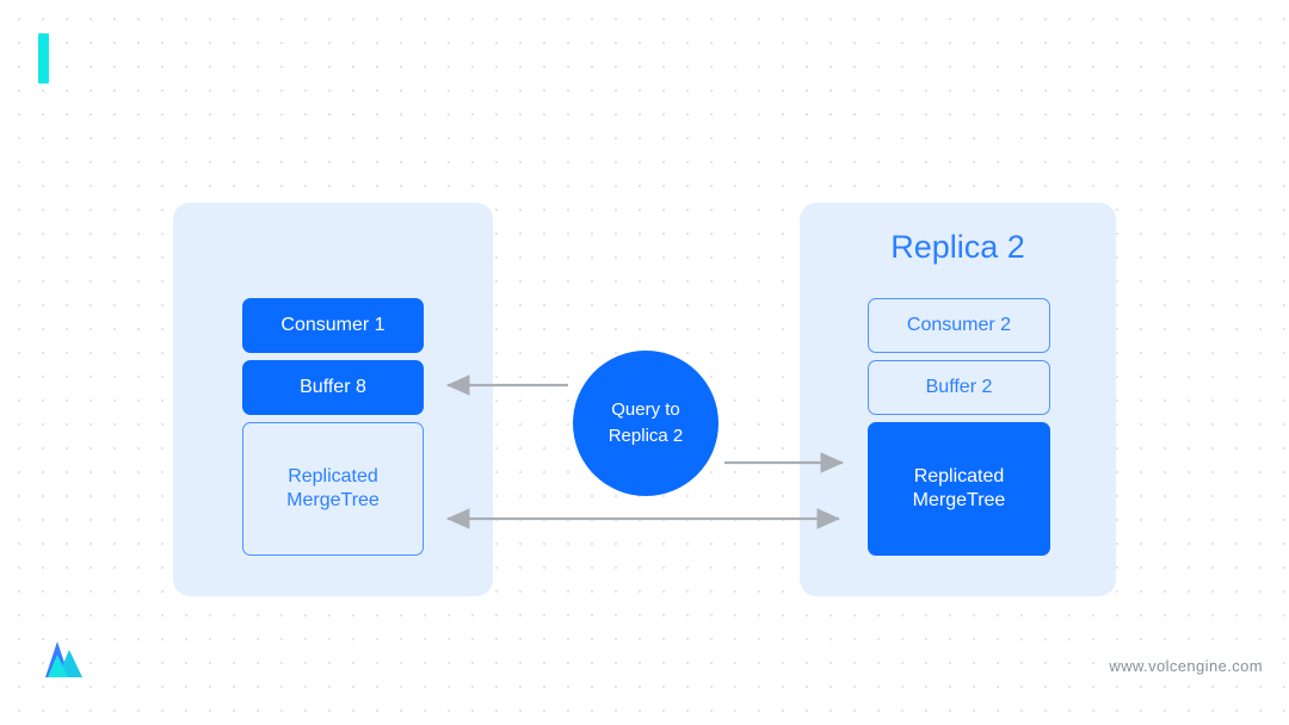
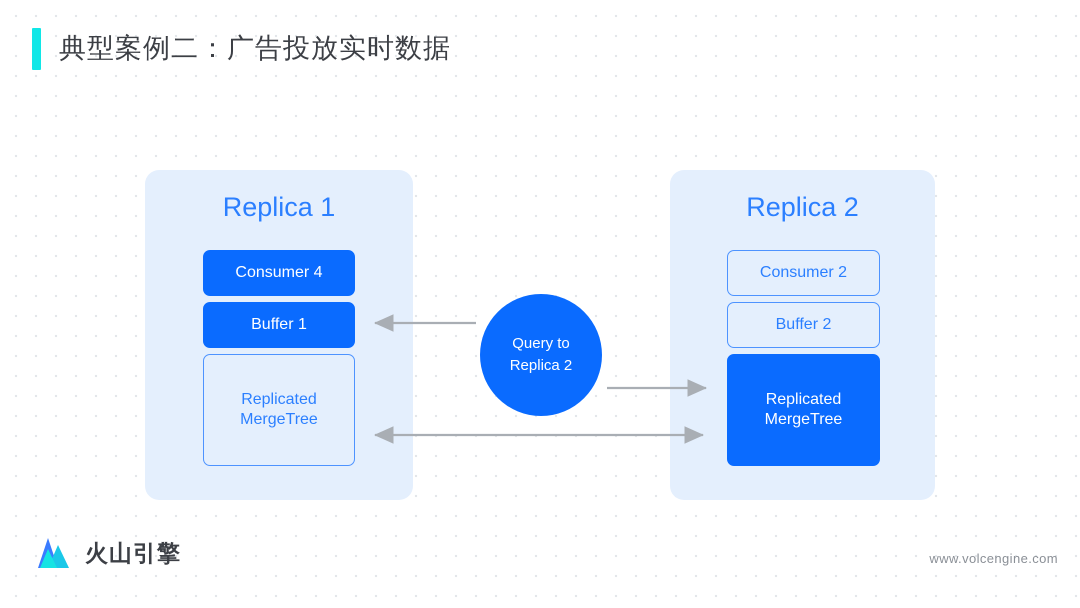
+ 典型案例二：广告投放实时数据
+ Replica 1
- Consumer 1
+ Consumer 4
- Buffer 8
+ Buffer 1
  Replicated
  MergeTree
  Replica 2
  Consumer 2
  Buffer 2
  Replicated
  MergeTree
  Query to
  Replica 2
+ 火山引擎
  www.volcengine.com
